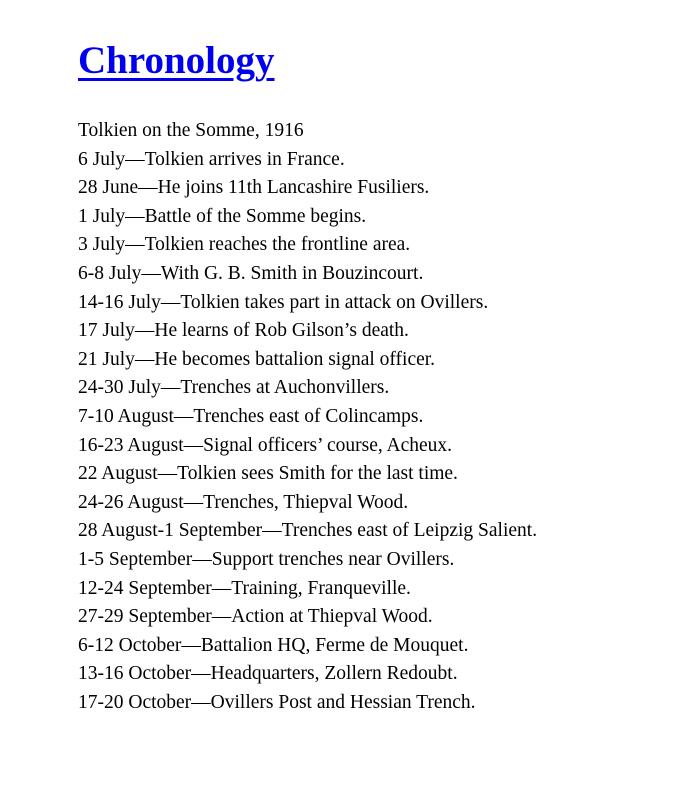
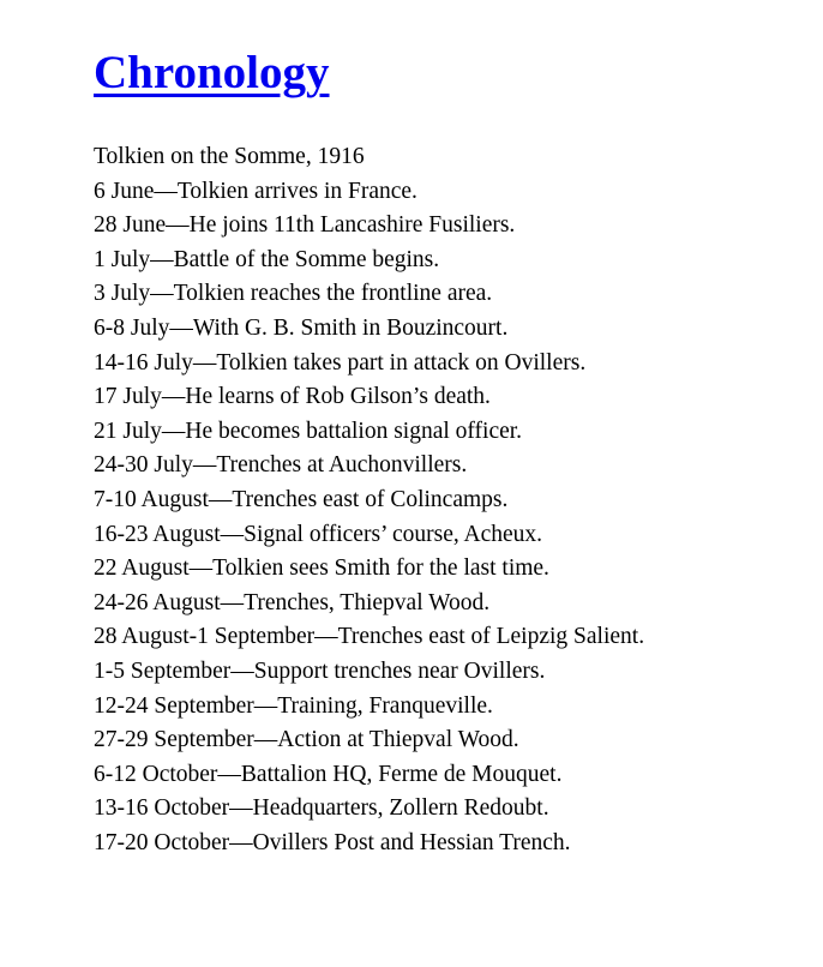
  Chronology
  Tolkien on the Somme, 1916
- 6 July—Tolkien arrives in France.
+ 6 June—Tolkien arrives in France.
  28 June—He joins 11th Lancashire Fusiliers.
  1 July—Battle of the Somme begins.
  3 July—Tolkien reaches the frontline area.
  6-8 July—With G. B. Smith in Bouzincourt.
  14-16 July—Tolkien takes part in attack on Ovillers.
  17 July—He learns of Rob Gilson’s death.
  21 July—He becomes battalion signal officer.
  24-30 July—Trenches at Auchonvillers.
  7-10 August—Trenches east of Colincamps.
  16-23 August—Signal officers’ course, Acheux.
  22 August—Tolkien sees Smith for the last time.
  24-26 August—Trenches, Thiepval Wood.
  28 August-1 September—Trenches east of Leipzig Salient.
  1-5 September—Support trenches near Ovillers.
  12-24 September—Training, Franqueville.
  27-29 September—Action at Thiepval Wood.
  6-12 October—Battalion HQ, Ferme de Mouquet.
  13-16 October—Headquarters, Zollern Redoubt.
  17-20 October—Ovillers Post and Hessian Trench.
